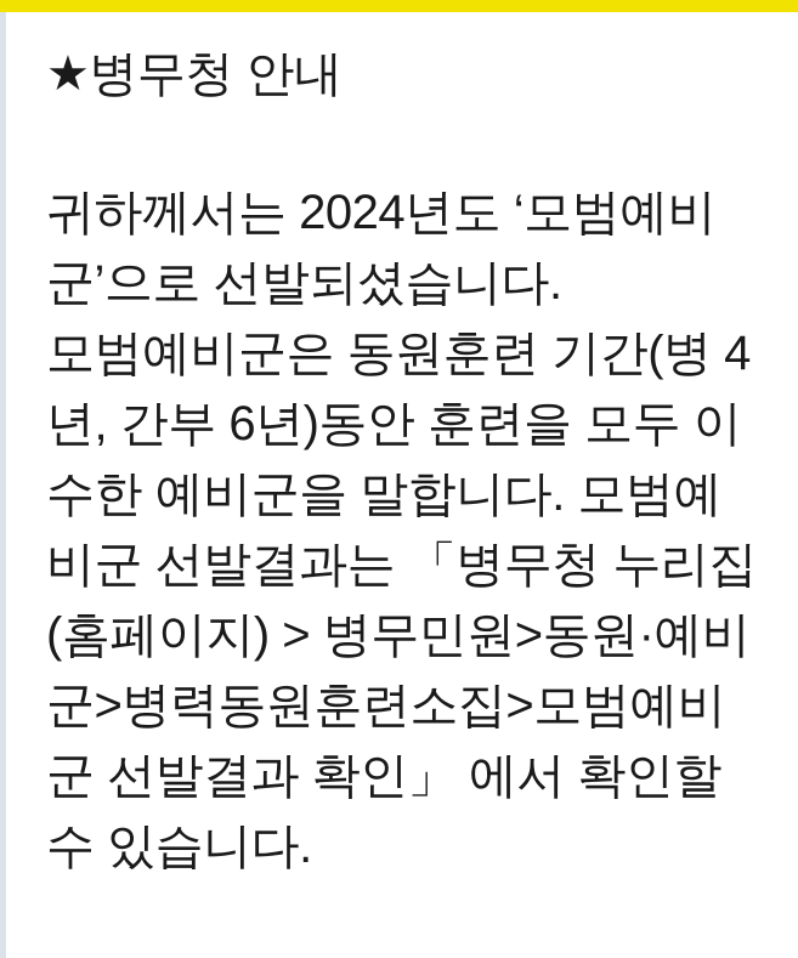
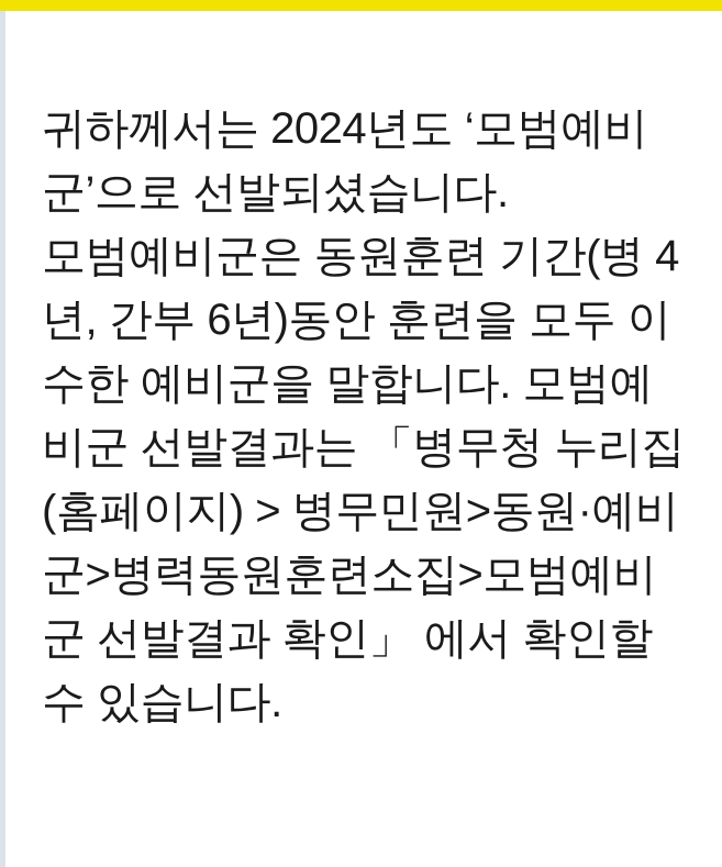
- ★병무청 안내
  귀하께서는 2024년도 ‘모범예비군’으로 선발되셨습니다.
  모범예비군은 동원훈련 기간(병 4년, 간부 6년)동안 훈련을 모두 이수한 예비군을 말합니다. 모범예비군 선발결과는 「병무청 누리집(홈페이지) > 병무민원>동원·예비군>병력동원훈련소집>모범예비군 선발결과 확인」 에서 확인할 수 있습니다.
